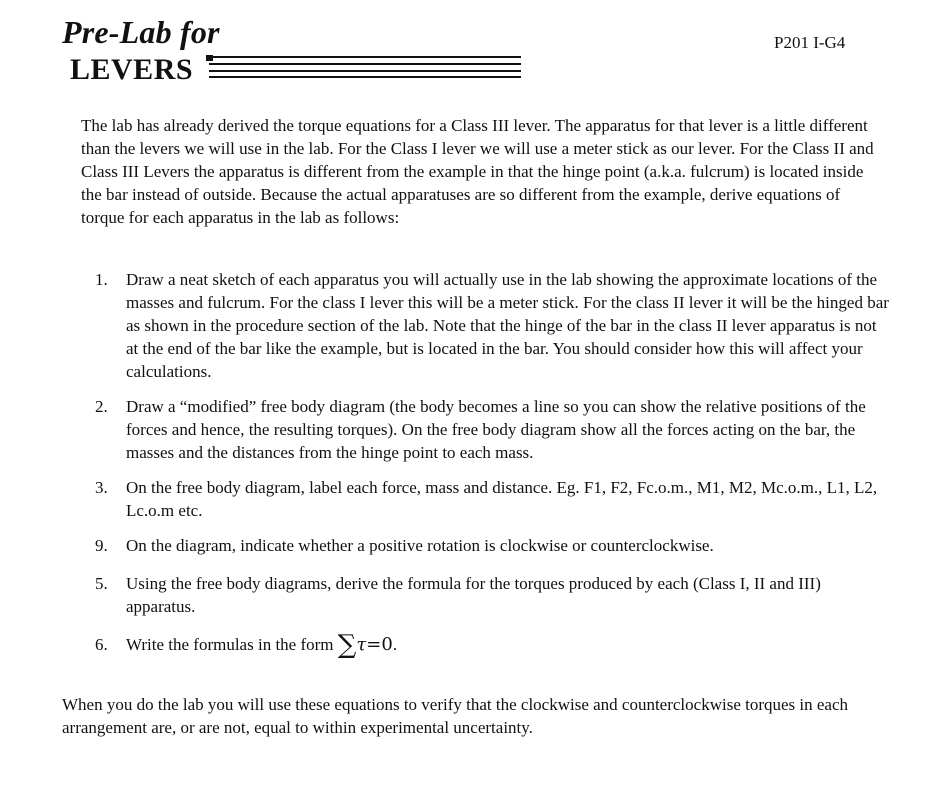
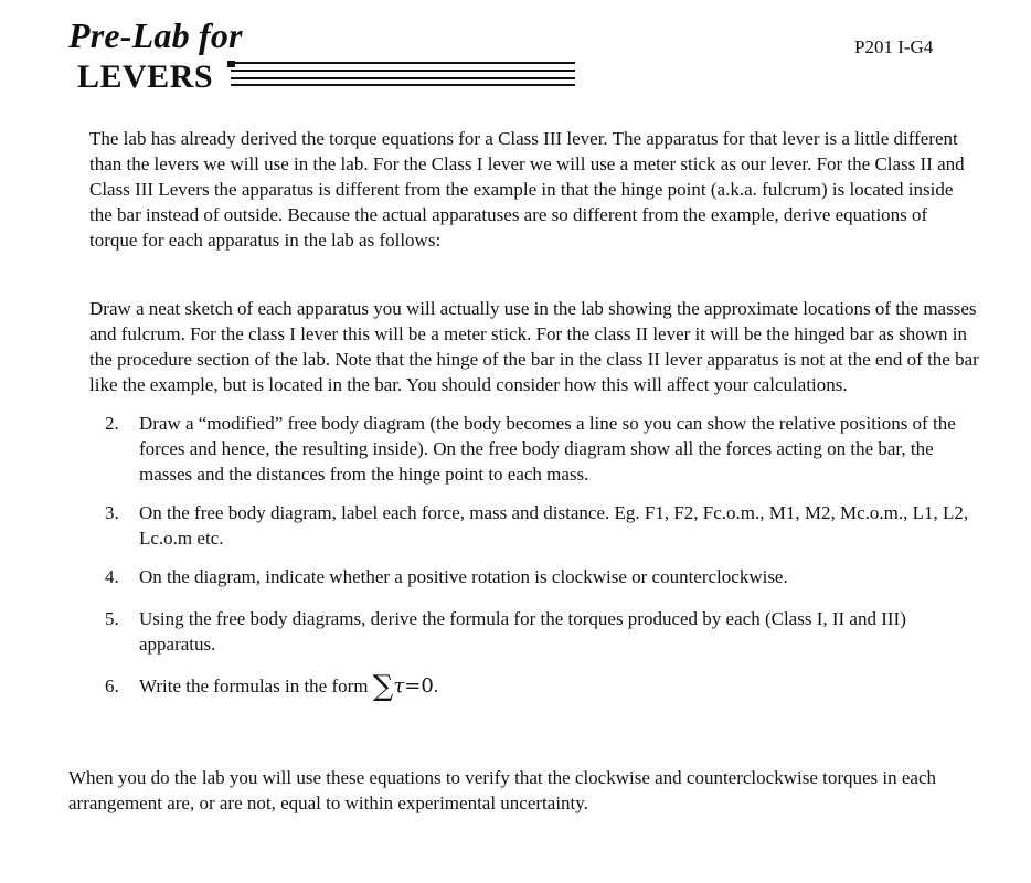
  Pre-Lab for
  LEVERS
  P201 I-G4
  The lab has already derived the torque equations for a Class III lever. The apparatus for that lever is a little different than the levers we will use in the lab. For the Class I lever we will use a meter stick as our lever. For the Class II and Class III Levers the apparatus is different from the example in that the hinge point (a.k.a. fulcrum) is located inside the bar instead of outside. Because the actual apparatuses are so different from the example, derive equations of torque for each apparatus in the lab as follows:
- 1.
  Draw a neat sketch of each apparatus you will actually use in the lab showing the approximate locations of the masses and fulcrum. For the class I lever this will be a meter stick. For the class II lever it will be the hinged bar as shown in the procedure section of the lab. Note that the hinge of the bar in the class II lever apparatus is not at the end of the bar like the example, but is located in the bar. You should consider how this will affect your calculations.
  2.
- Draw a “modified” free body diagram (the body becomes a line so you can show the relative positions of the forces and hence, the resulting torques). On the free body diagram show all the forces acting on the bar, the masses and the distances from the hinge point to each mass.
+ Draw a “modified” free body diagram (the body becomes a line so you can show the relative positions of the forces and hence, the resulting inside). On the free body diagram show all the forces acting on the bar, the masses and the distances from the hinge point to each mass.
  3.
  On the free body diagram, label each force, mass and distance. Eg. F1, F2, Fc.o.m., M1, M2, Mc.o.m., L1, L2, Lc.o.m etc.
- 9.
+ 4.
  On the diagram, indicate whether a positive rotation is clockwise or counterclockwise.
  5.
  Using the free body diagrams, derive the formula for the torques produced by each (Class I, II and III) apparatus.
  6.
  Write the formulas in the form ∑τ=0.
  When you do the lab you will use these equations to verify that the clockwise and counterclockwise torques in each arrangement are, or are not, equal to within experimental uncertainty.
